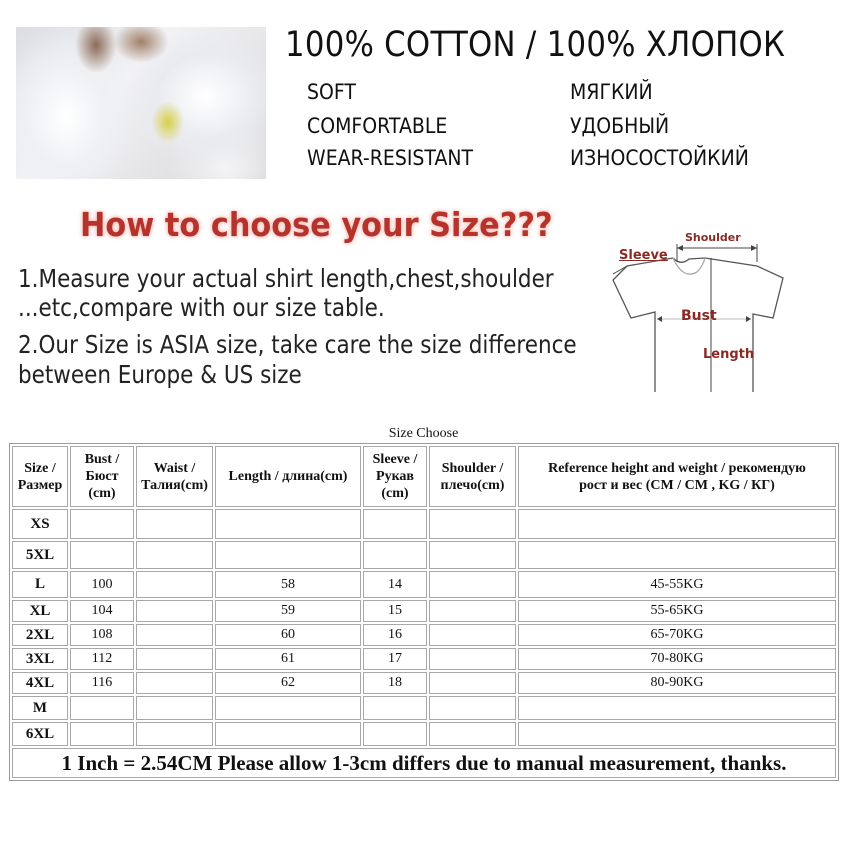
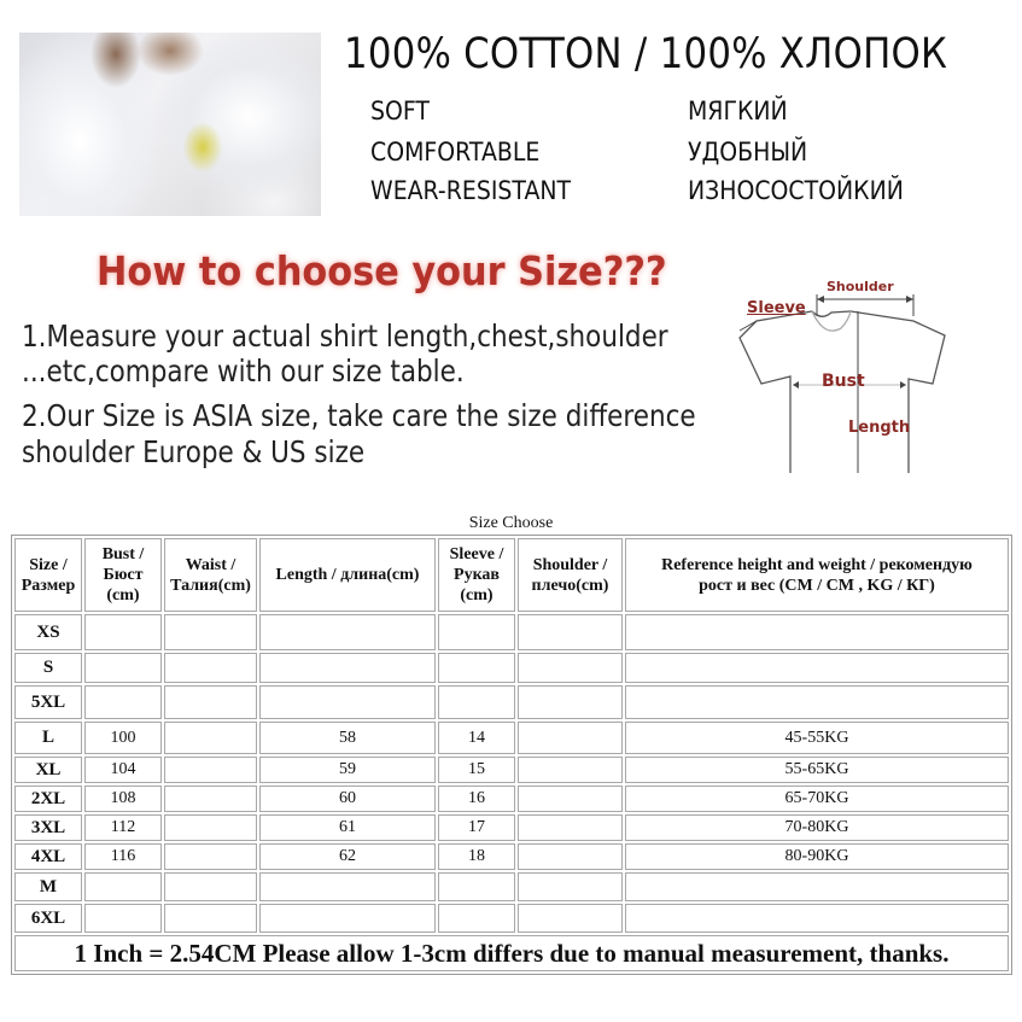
  100% COTTON / 100% ХЛОПОК
  SOFT
  COMFORTABLE
  WEAR-RESISTANT
  МЯГКИЙ
  УДОБНЫЙ
  ИЗНОСОСТОЙКИЙ
  How to choose your Size???
  1.Measure your actual shirt length,chest,shoulder
  ...etc,compare with our size table.
  2.Our Size is ASIA size, take care the size difference
- between Europe & US size
+ shoulder Europe & US size
  Shoulder
  Sleeve
  Bust
  Length
  Size Choose
  Size /Размер	Bust /Бюст(cm)	Waist /Талия(cm)	Length / длина(cm)	Sleeve /Рукав(cm)	Shoulder /плечо(cm)	Reference height and weight / рекомендуюрост и вес (CM / CM , KG / КГ)
  XS
+ S
  5XL
  L	100		58	14		45-55KG
  XL	104		59	15		55-65KG
  2XL	108		60	16		65-70KG
  3XL	112		61	17		70-80KG
  4XL	116		62	18		80-90KG
  M
  6XL
  1 Inch = 2.54CM Please allow 1-3cm differs due to manual measurement, thanks.
